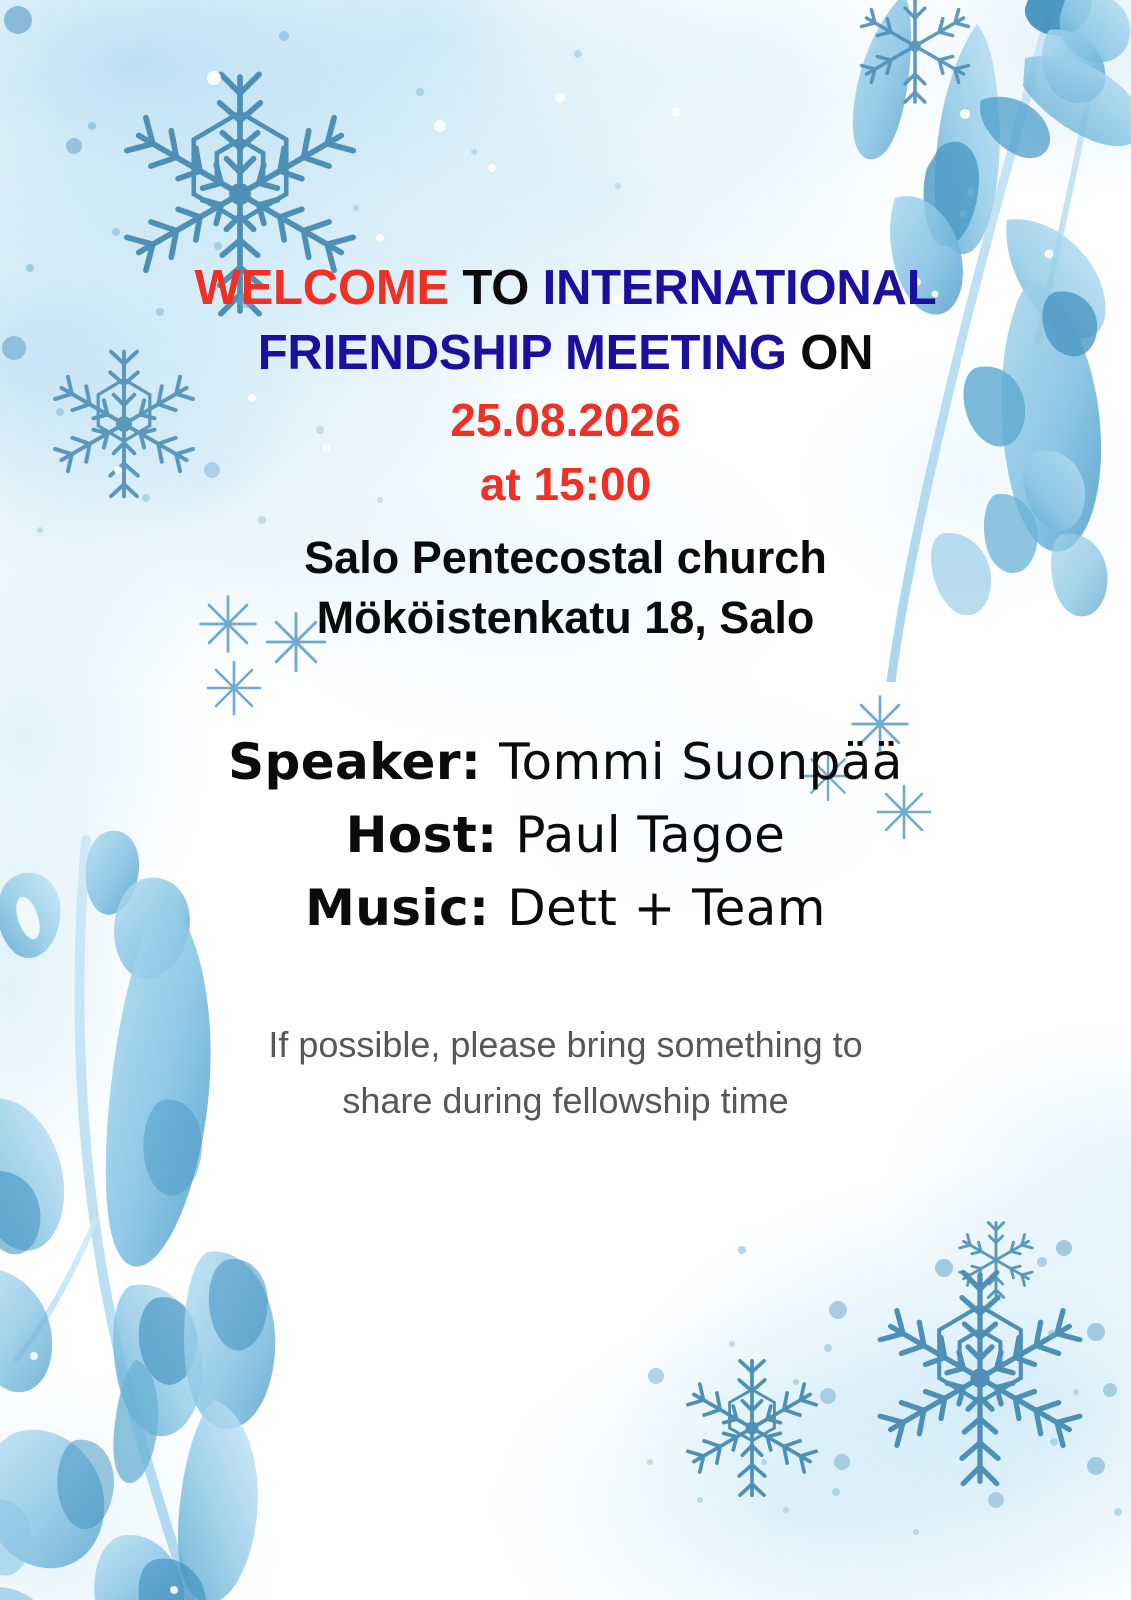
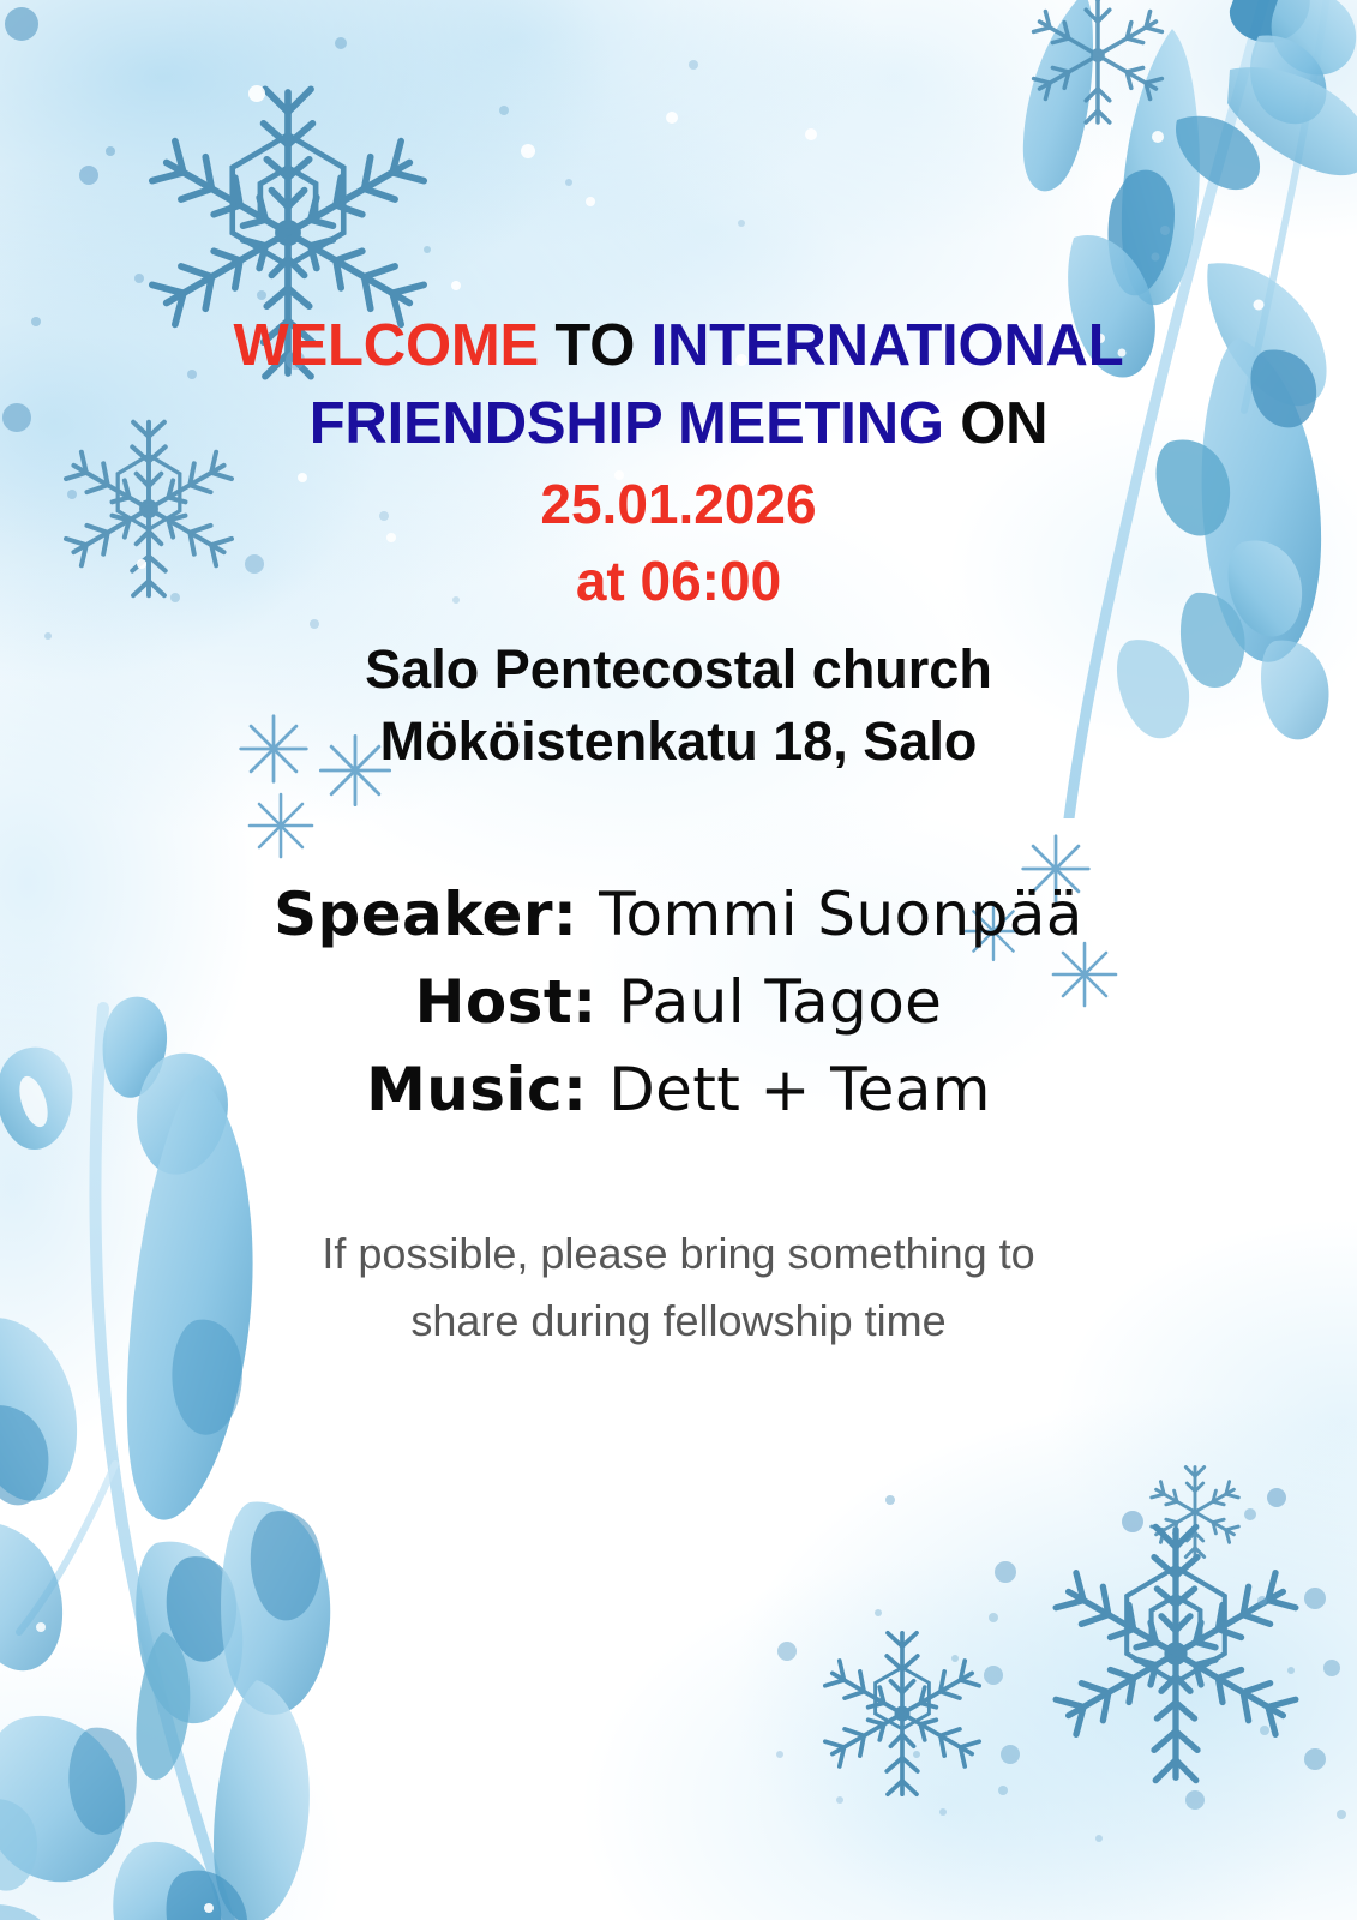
  WELCOME TO INTERNATIONAL
  FRIENDSHIP MEETING ON
- 25.08.2026
+ 25.01.2026
- at 15:00
+ at 06:00
  Salo Pentecostal church
  Mököistenkatu 18, Salo
  Speaker: Tommi Suonpää
  Host: Paul Tagoe
  Music: Dett + Team
  If possible, please bring something to
  share during fellowship time
